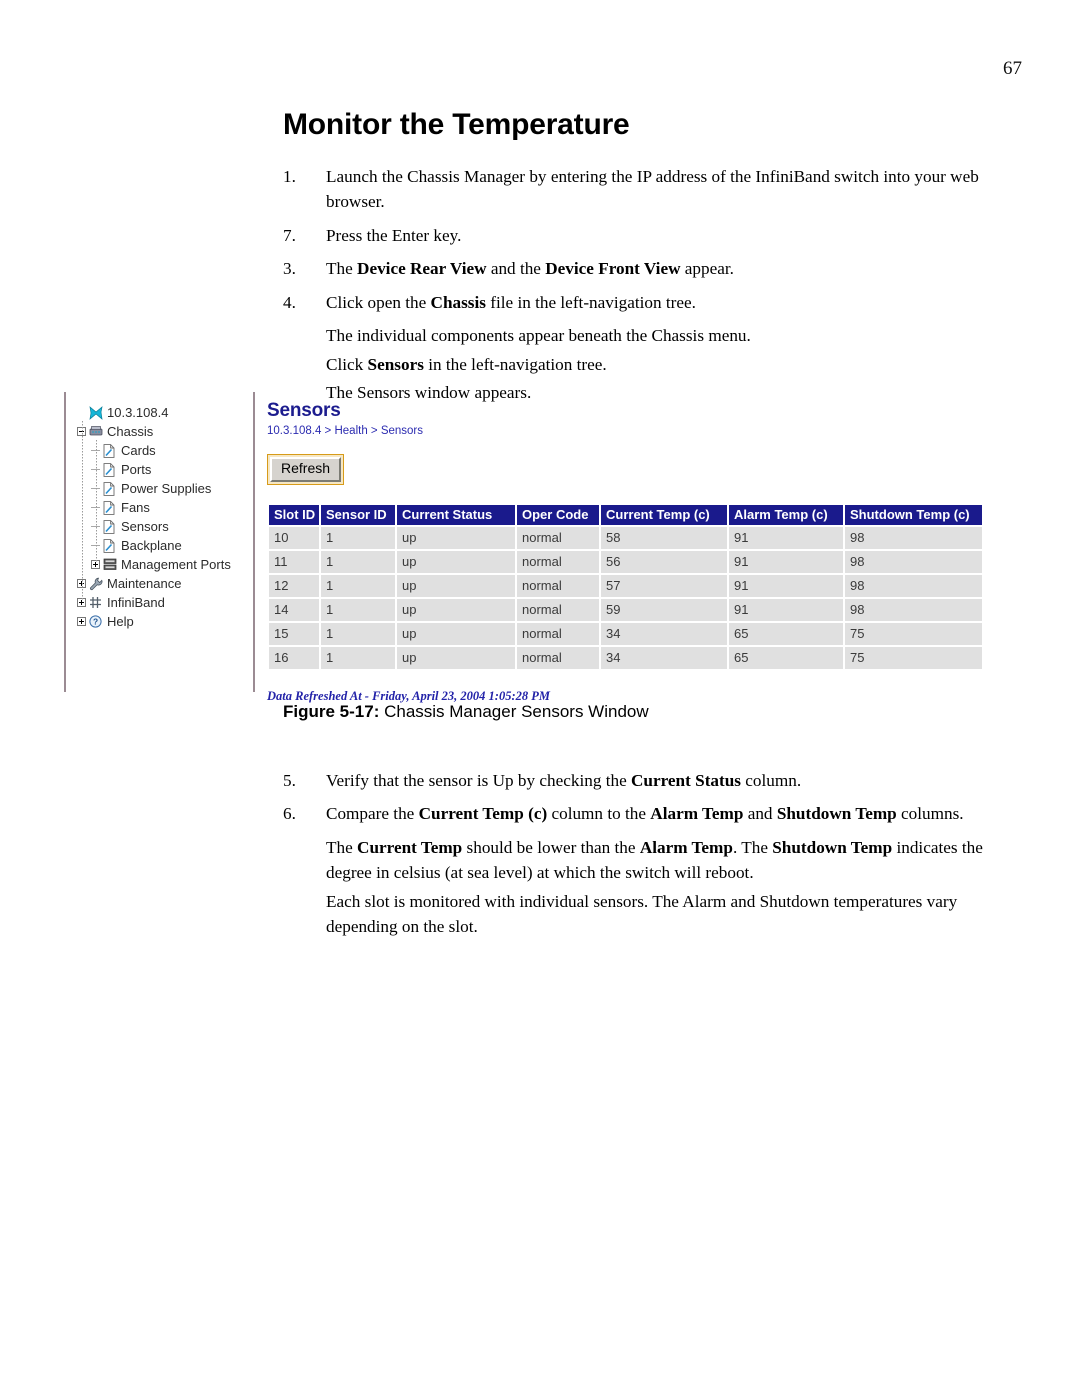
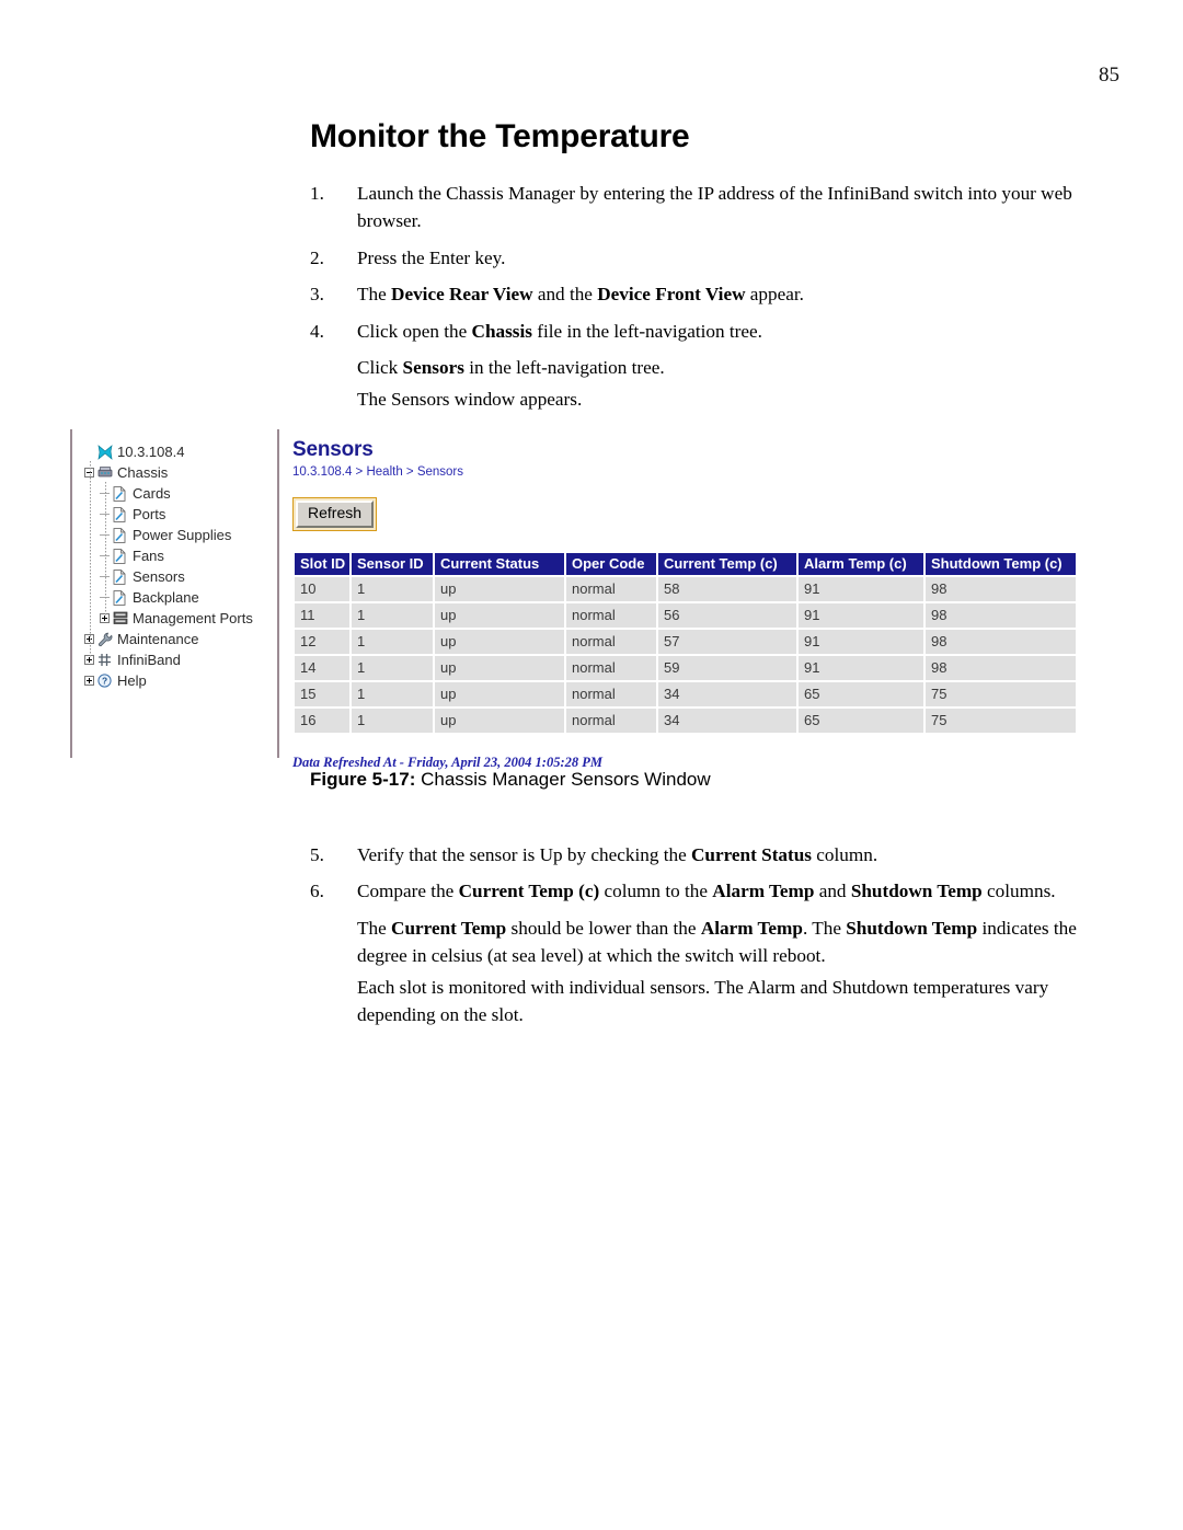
- 67
+ 85
  Monitor the Temperature
  1.
  Launch the Chassis Manager by entering the IP address of the InfiniBand switch into your web browser.
- 7.
+ 2.
  Press the Enter key.
  3.
  The Device Rear View and the Device Front View appear.
  4.
  Click open the Chassis file in the left-navigation tree.
- The individual components appear beneath the Chassis menu.
  Click Sensors in the left-navigation tree.
  The Sensors window appears.
  10.3.108.4
  Chassis
  Cards
  Ports
  Power Supplies
  Fans
  Sensors
  Backplane
  Management Ports
  Maintenance
  InfiniBand
  ?
  Help
  Sensors
  10.3.108.4 > Health > Sensors
  Refresh
  Slot ID	Sensor ID	Current Status	Oper Code	Current Temp (c)	Alarm Temp (c)	Shutdown Temp (c)
  10	1	up	normal	58	91	98
  11	1	up	normal	56	91	98
  12	1	up	normal	57	91	98
  14	1	up	normal	59	91	98
  15	1	up	normal	34	65	75
  16	1	up	normal	34	65	75
  Data Refreshed At - Friday, April 23, 2004 1:05:28 PM
  Figure 5-17: Chassis Manager Sensors Window
  5.
  Verify that the sensor is Up by checking the Current Status column.
  6.
  Compare the Current Temp (c) column to the Alarm Temp and Shutdown Temp columns.
  The Current Temp should be lower than the Alarm Temp. The Shutdown Temp indicates the degree in celsius (at sea level) at which the switch will reboot.
  Each slot is monitored with individual sensors. The Alarm and Shutdown temperatures vary depending on the slot.
